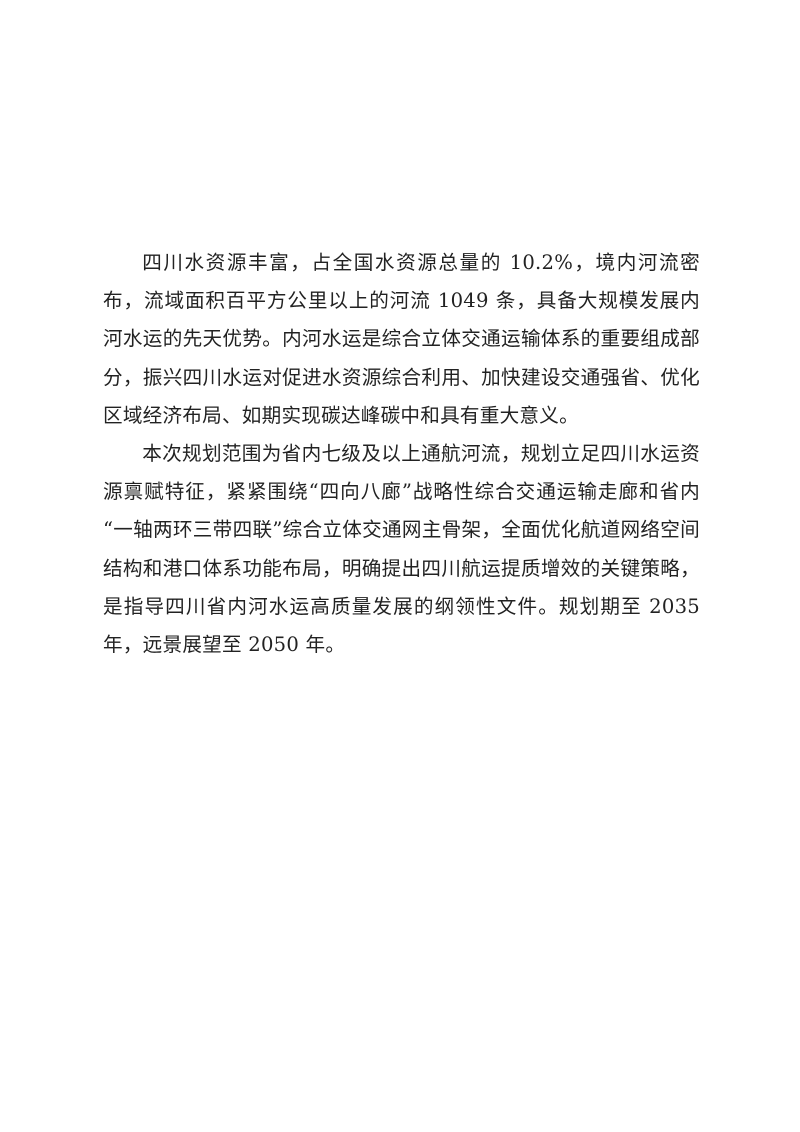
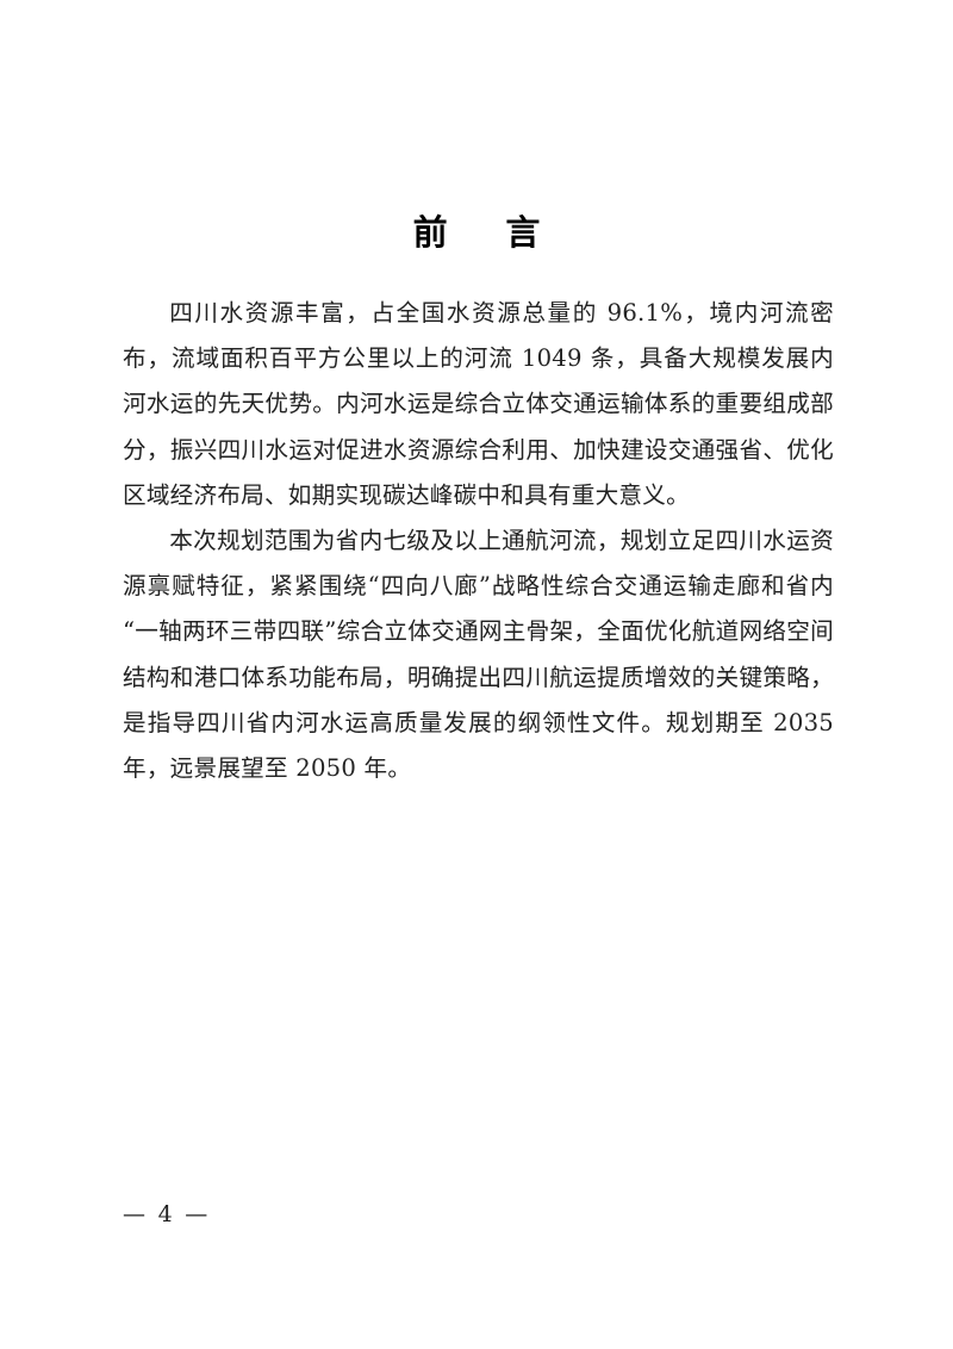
+ 前 言
- 四川水资源丰富，占全国水资源总量的 10.2%，境内河流密布，流域面积百平方公里以上的河流 1049 条，具备大规模发展内河水运的先天优势。内河水运是综合立体交通运输体系的重要组成部分，振兴四川水运对促进水资源综合利用、加快建设交通强省、优化区域经济布局、如期实现碳达峰碳中和具有重大意义。
+ 四川水资源丰富，占全国水资源总量的 96.1%，境内河流密布，流域面积百平方公里以上的河流 1049 条，具备大规模发展内河水运的先天优势。内河水运是综合立体交通运输体系的重要组成部分，振兴四川水运对促进水资源综合利用、加快建设交通强省、优化区域经济布局、如期实现碳达峰碳中和具有重大意义。
  本次规划范围为省内七级及以上通航河流，规划立足四川水运资源禀赋特征，紧紧围绕“四向八廊”战略性综合交通运输走廊和省内“一轴两环三带四联”综合立体交通网主骨架，全面优化航道网络空间结构和港口体系功能布局，明确提出四川航运提质增效的关键策略，是指导四川省内河水运高质量发展的纲领性文件。规划期至 2035 年，远景展望至 2050 年。
+ — 4 —
